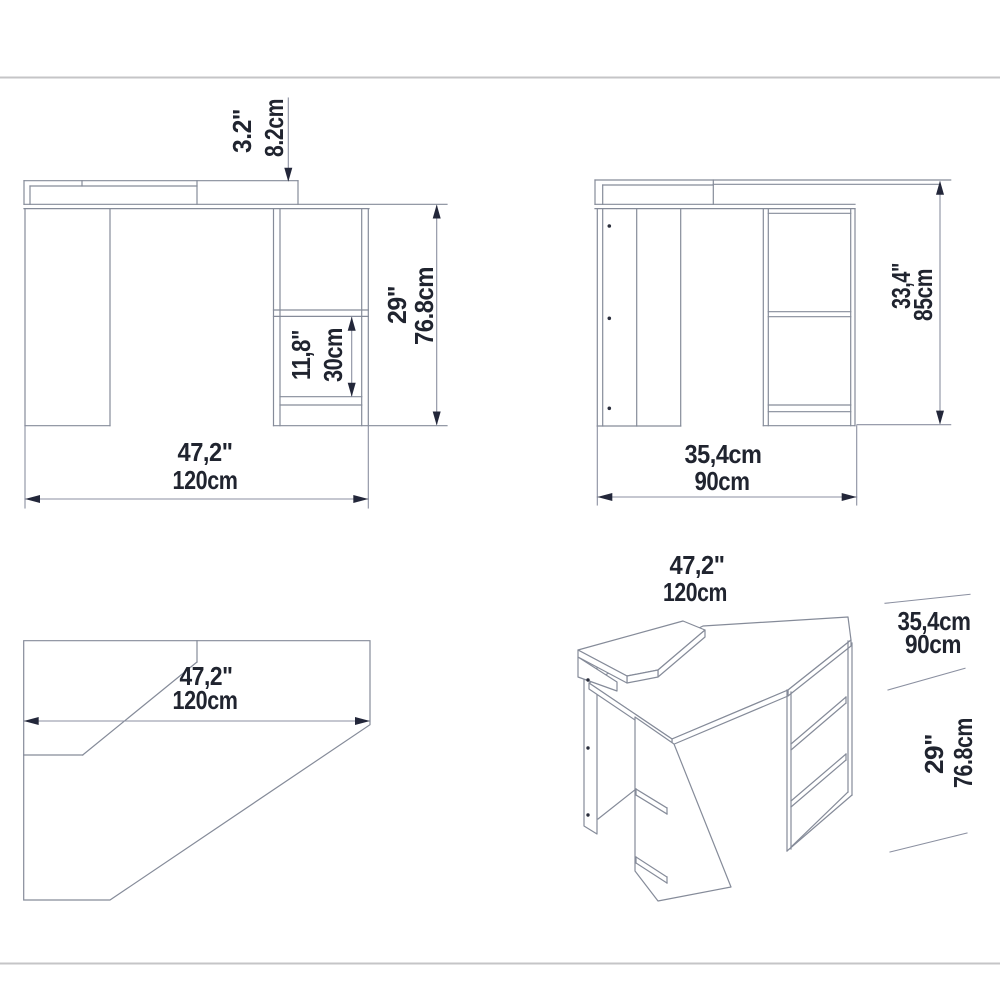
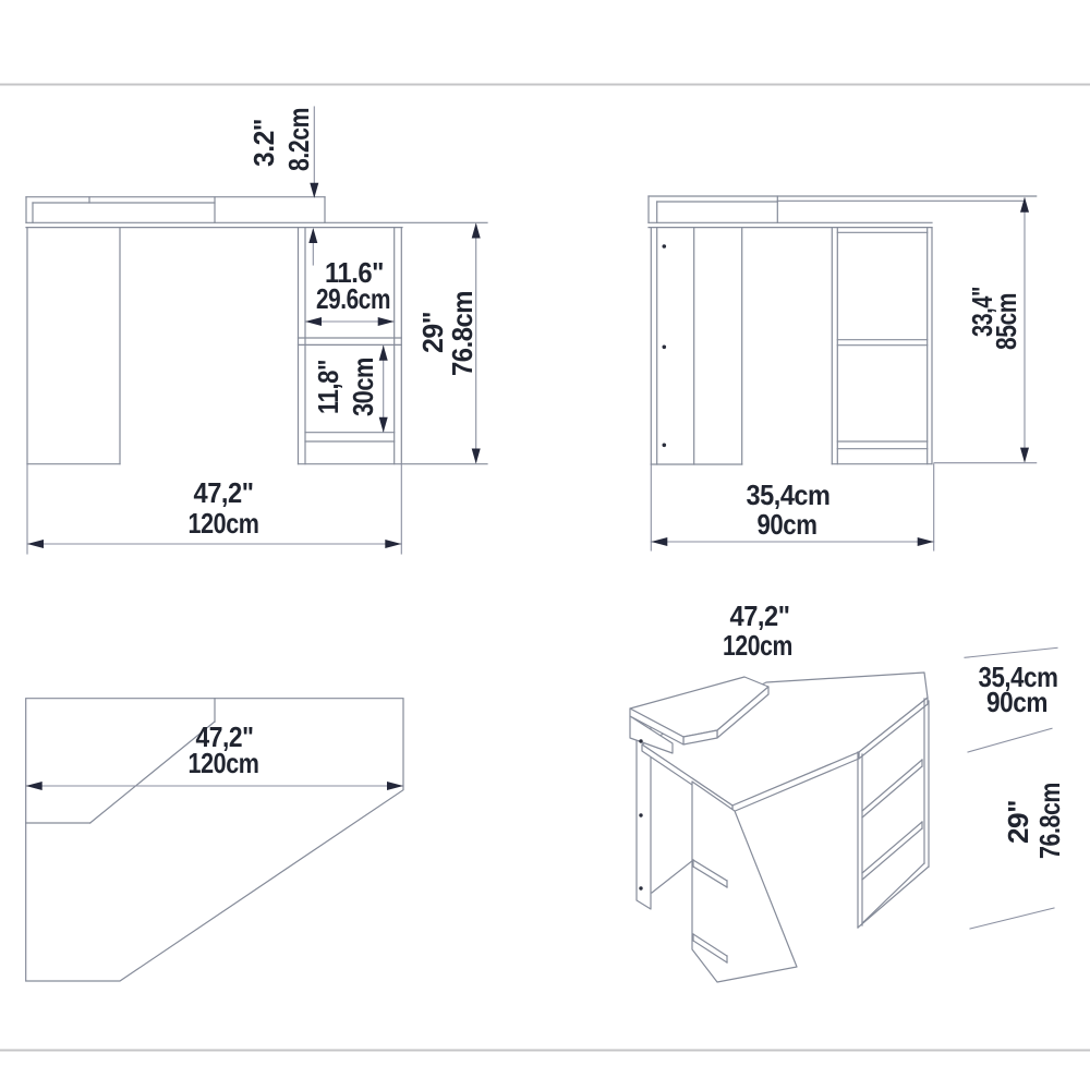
+ 11.6"
+ 29.6cm
  47,2"
  120cm
  35,4cm
  90cm
  47,2"
  120cm
  47,2"
  120cm
  35,4cm
  90cm
